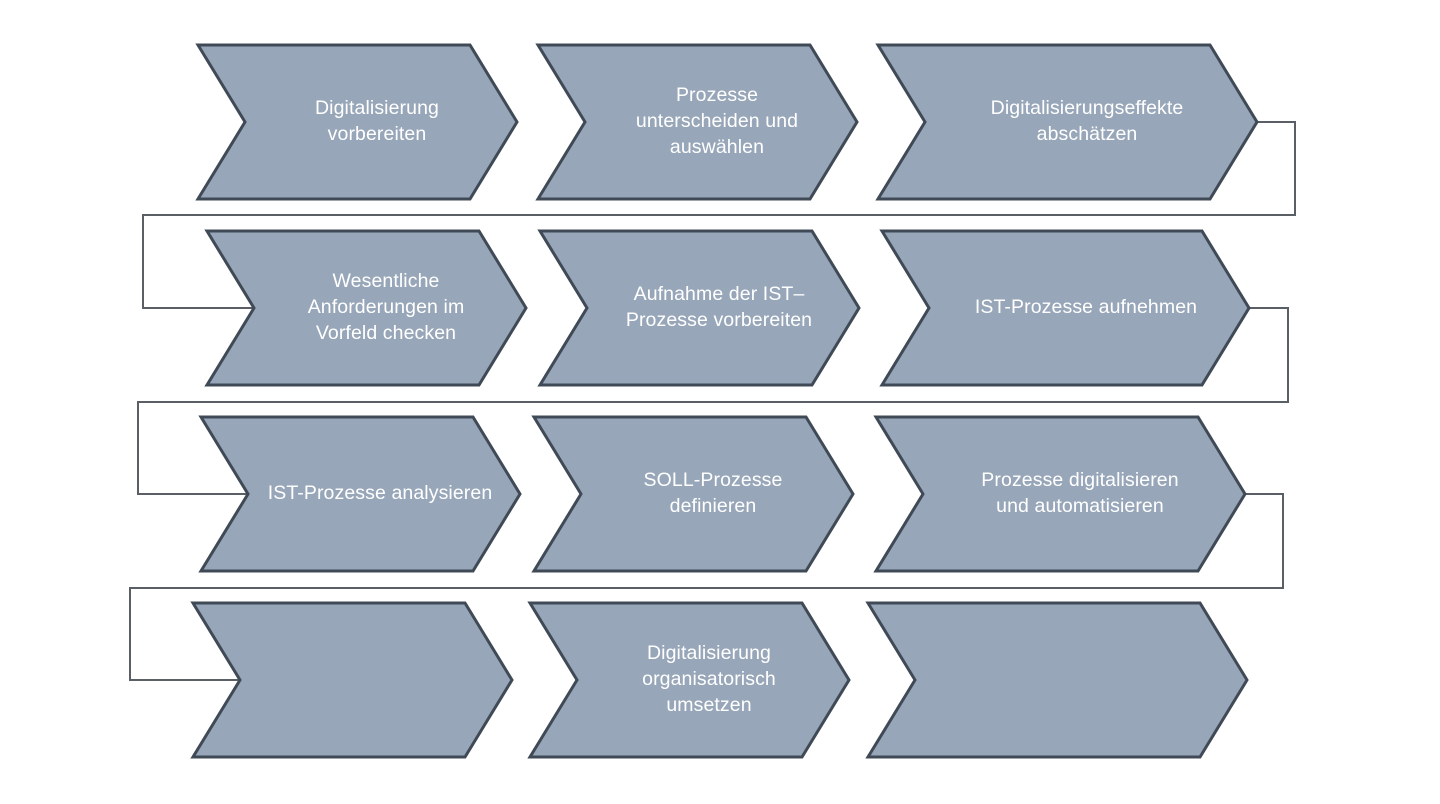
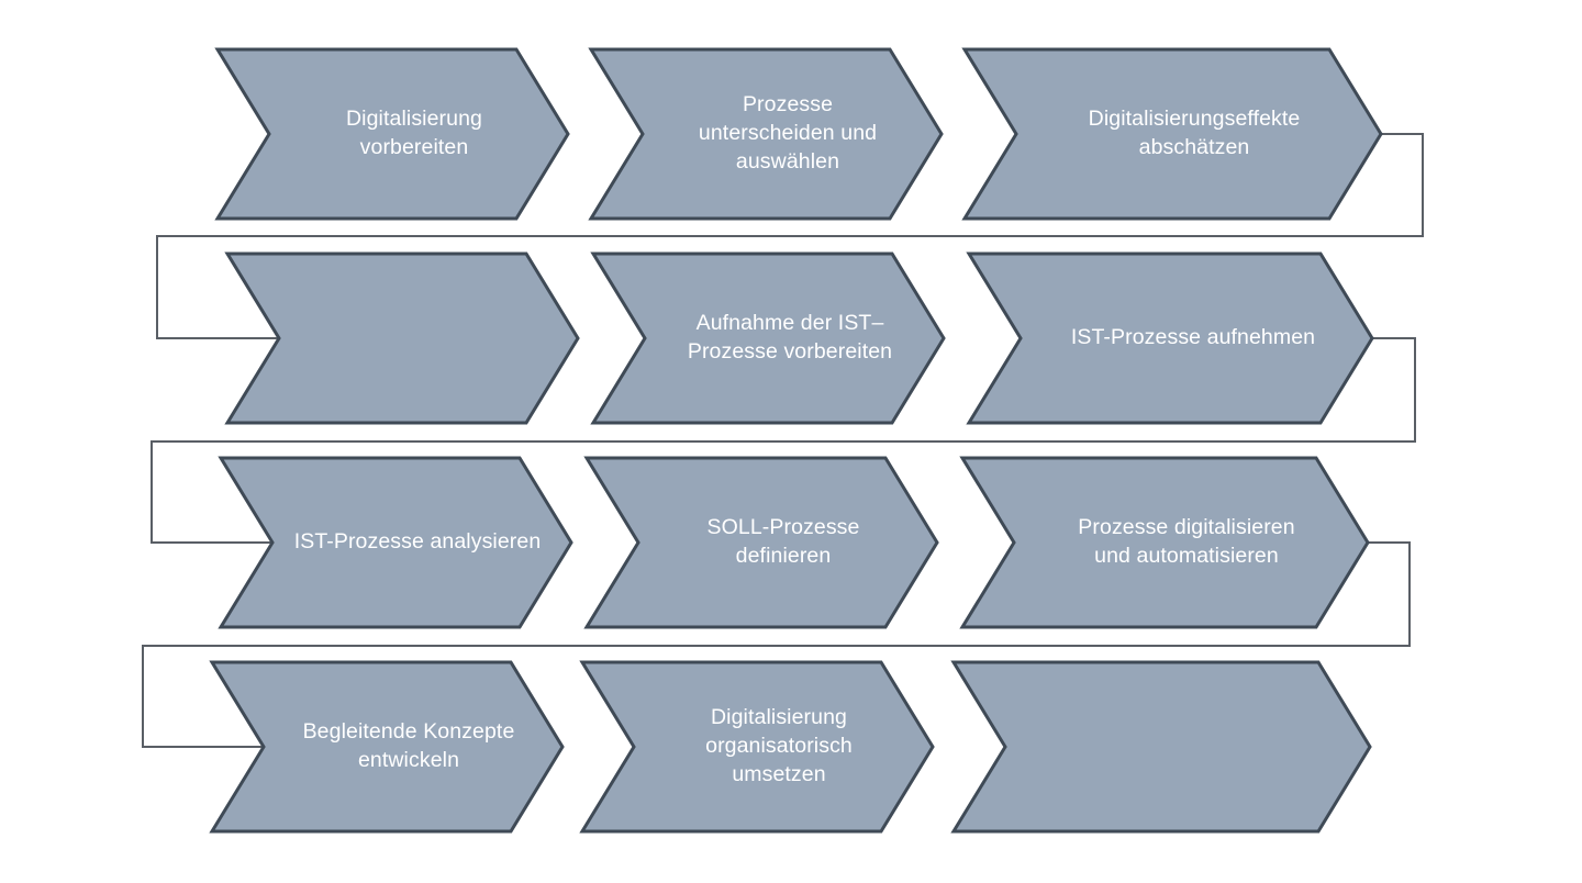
  Digitalisierung
  vorbereiten
  Prozesse
  unterscheiden und
  auswählen
  Digitalisierungseffekte
  abschätzen
- Wesentliche
- Anforderungen im
- Vorfeld checken
  Aufnahme der IST–
  Prozesse vorbereiten
  IST-Prozesse aufnehmen
  IST-Prozesse analysieren
  SOLL-Prozesse
  definieren
  Prozesse digitalisieren
  und automatisieren
+ Begleitende Konzepte
+ entwickeln
  Digitalisierung
  organisatorisch
  umsetzen
